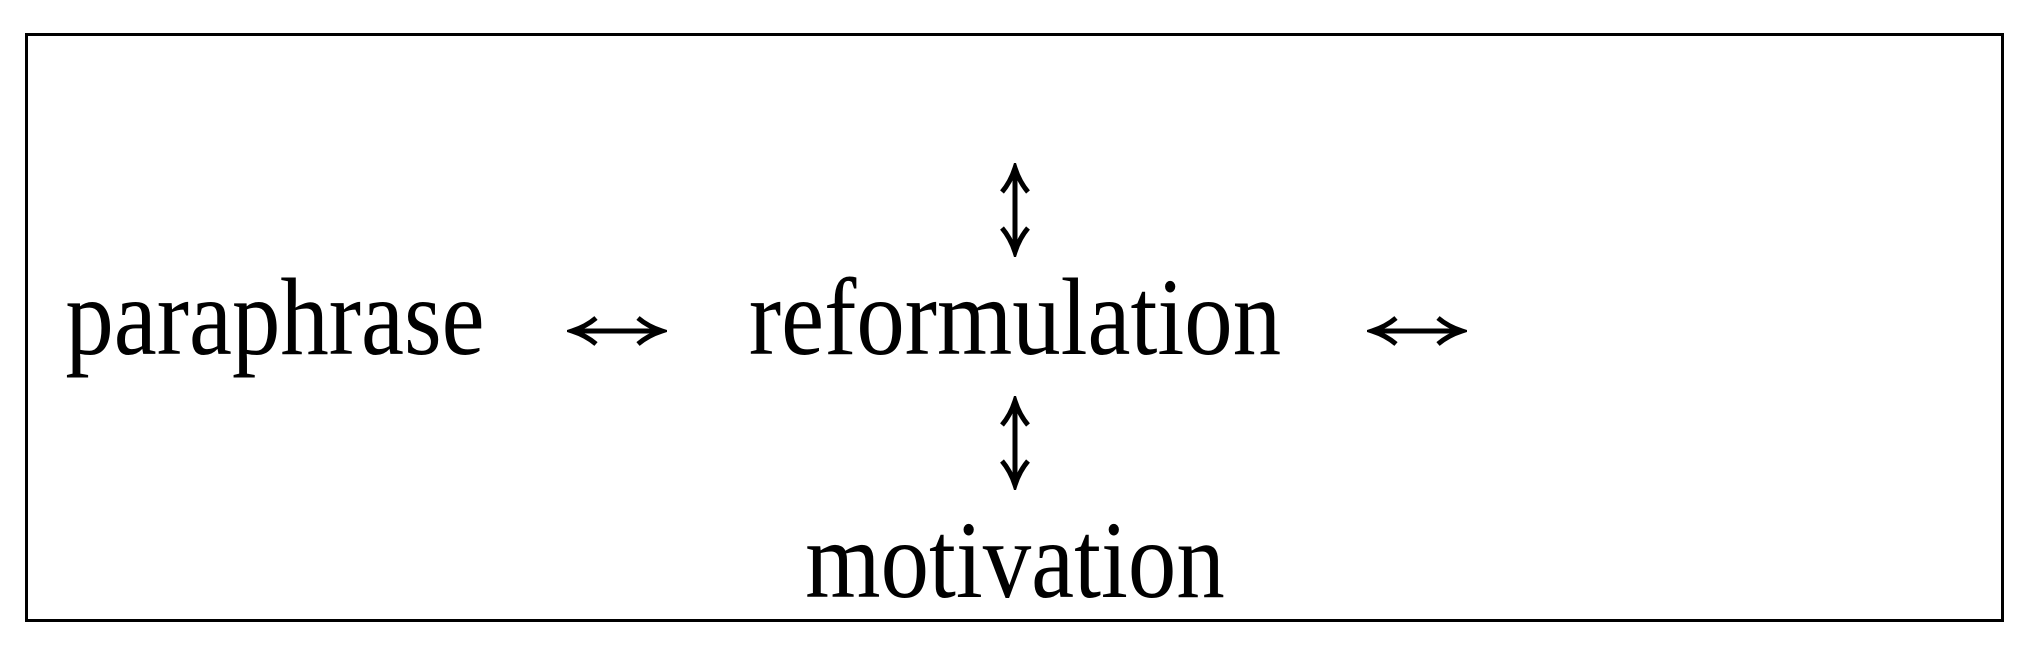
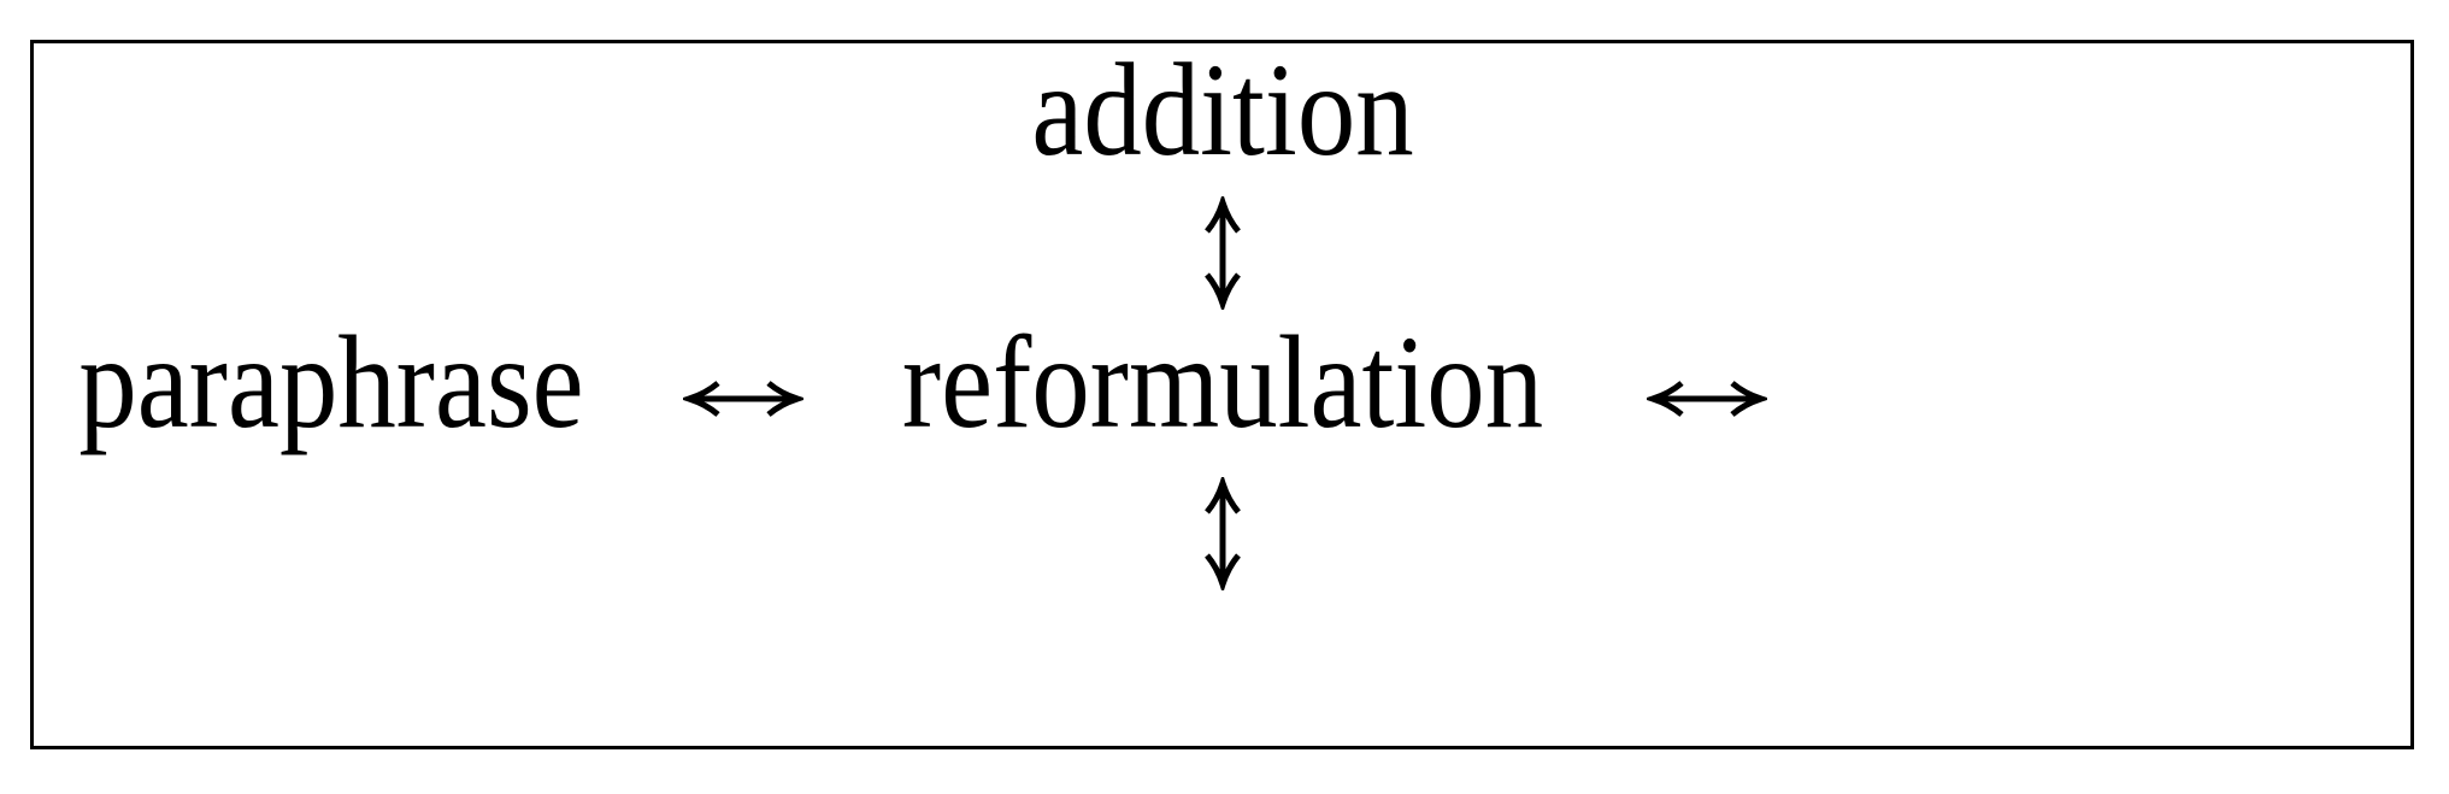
+ addition
  paraphrase
  reformulation
- motivation
